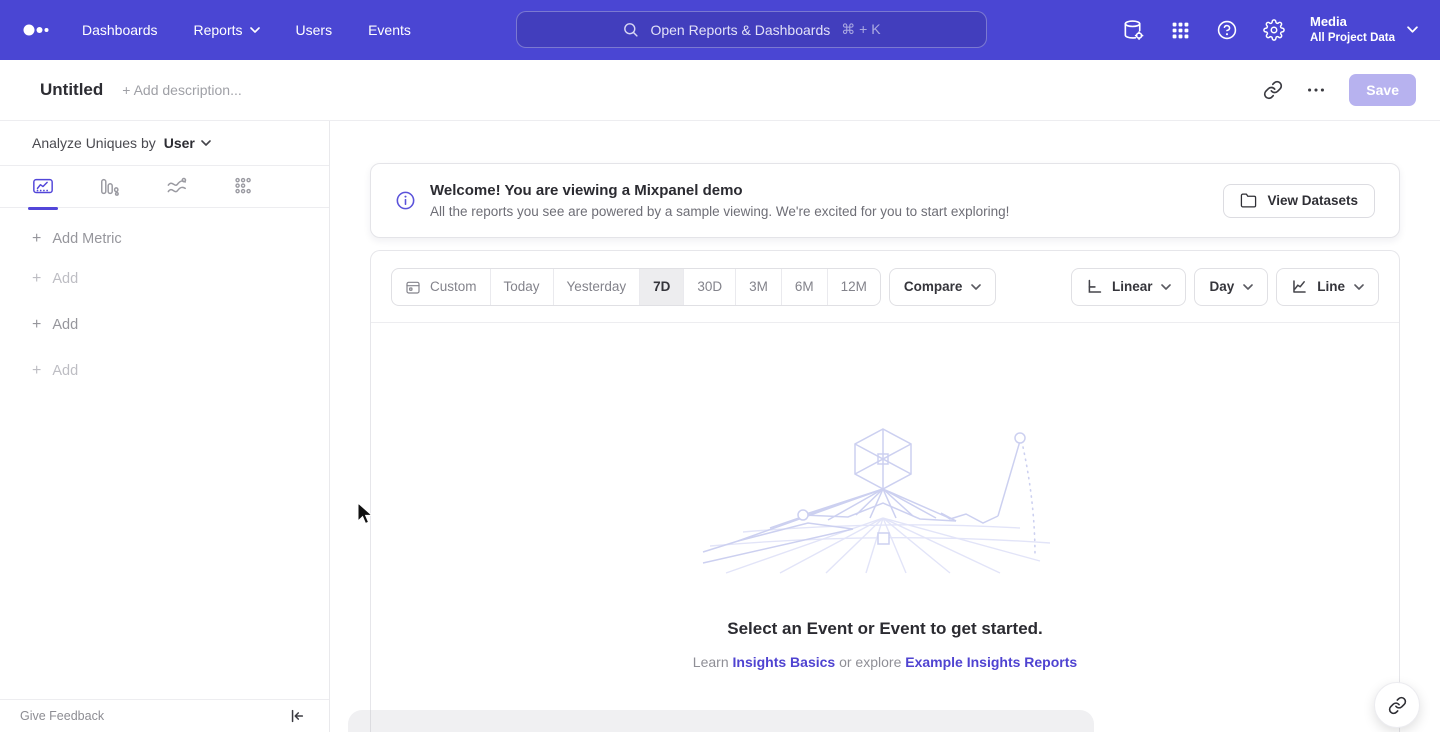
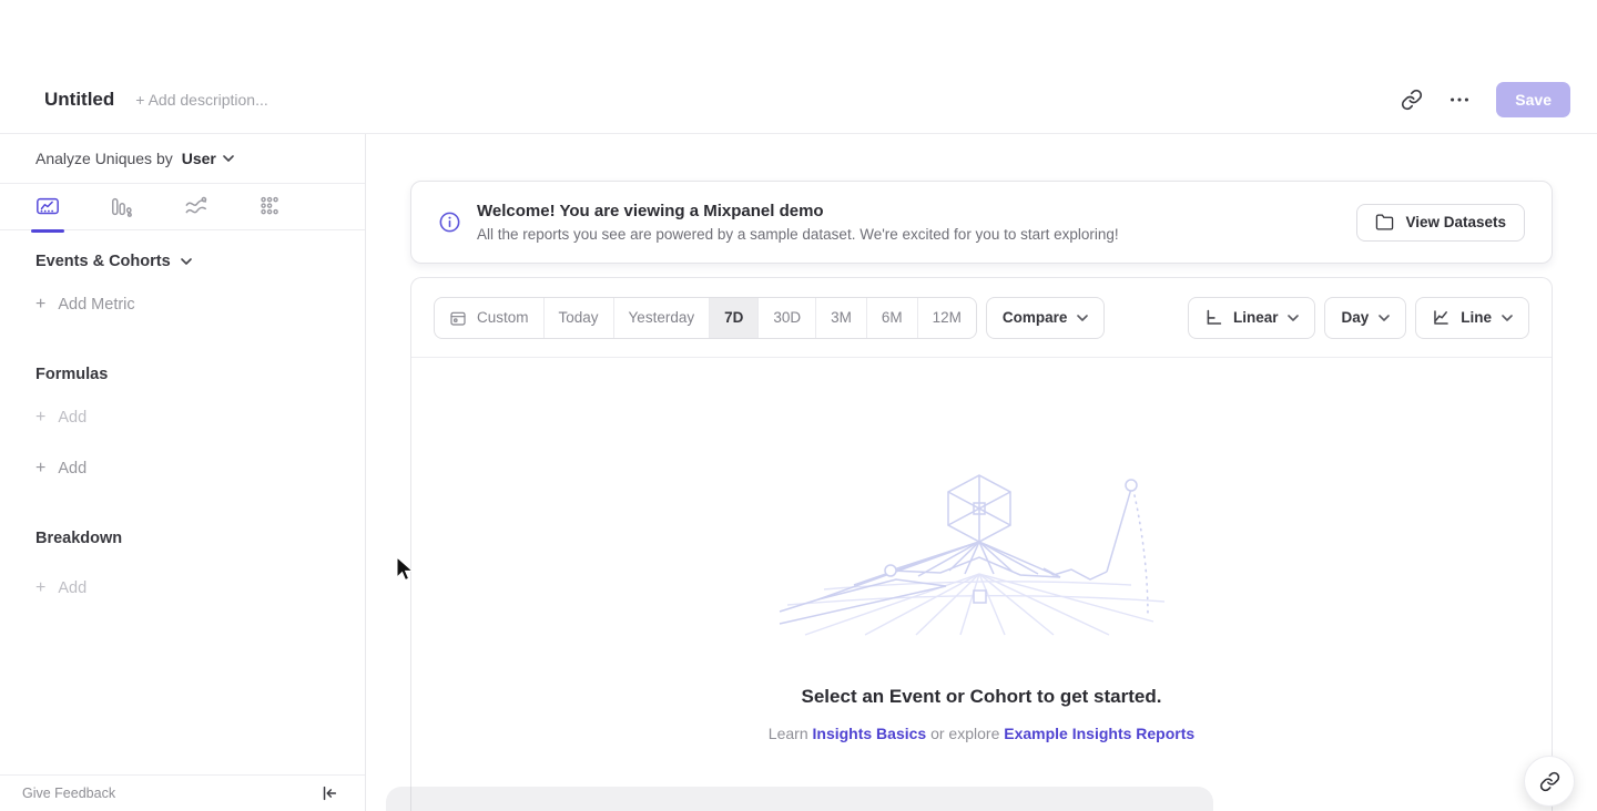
- Dashboards
- Reports
- Users
- Events
- Open Reports & Dashboards
- ⌘ + K
- Media
- All Project Data
  Untitled
  + Add description...
  Save
  Analyze Uniques by
  User
+ Events & Cohorts
  +
  Add Metric
+ Formulas
  +
  Add
  +
  Add
+ Breakdown
  +
  Add
  Give Feedback
  Welcome! You are viewing a Mixpanel demo
- All the reports you see are powered by a sample viewing. We're excited for you to start exploring!
+ All the reports you see are powered by a sample dataset. We're excited for you to start exploring!
  View Datasets
  Custom
  Today
  Yesterday
  7D
  30D
  3M
  6M
  12M
  Compare
  Linear
  Day
  Line
- Select an Event or Event to get started.
+ Select an Event or Cohort to get started.
  Learn Insights Basics or explore Example Insights Reports
